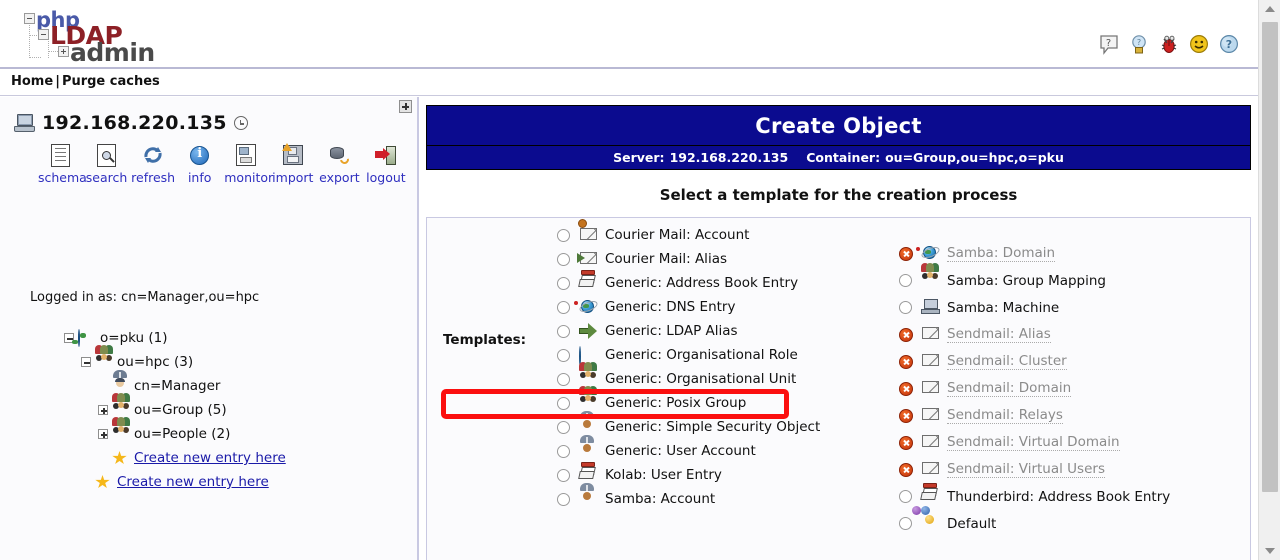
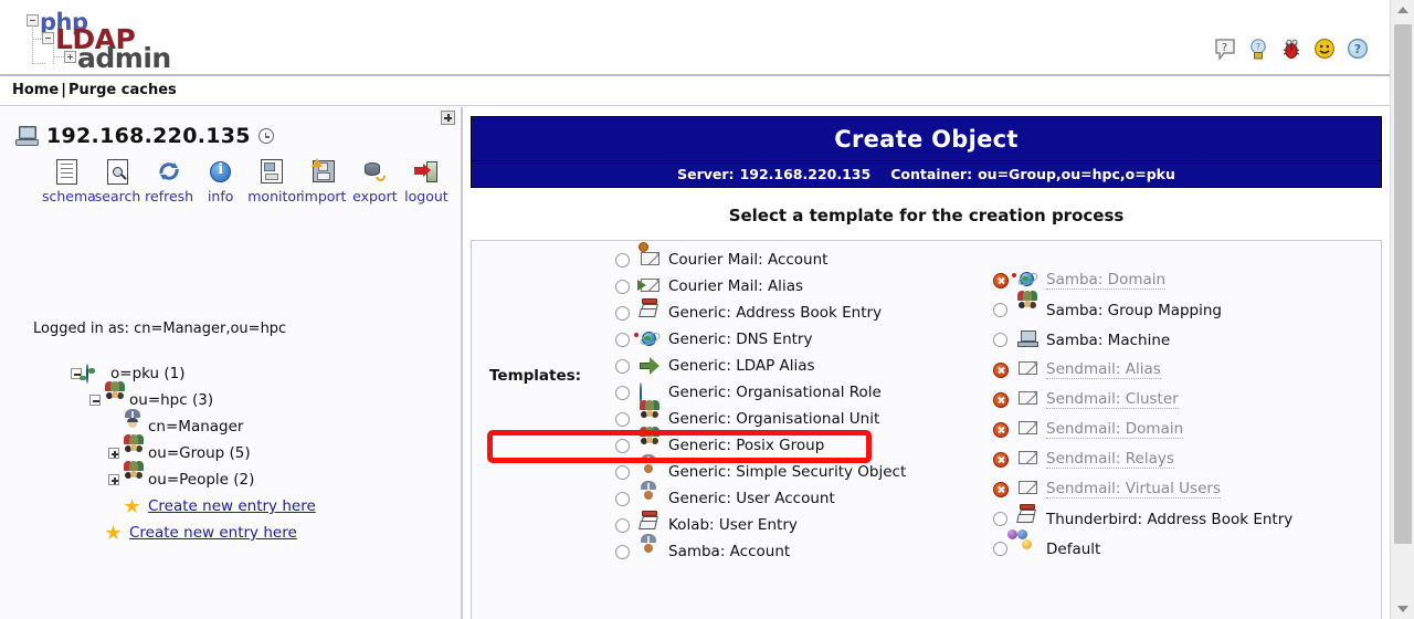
  php
  LDAP
  admin
  ?
  ?
  ?
  Home | Purge caches
  192.168.220.135
  schema
  search
  refresh
  info
  monito
  import
  export
  logout
  Logged in as: cn=Manager,ou=hpc
  o=pku (1)
  ou=hpc (3)
  cn=Manager
  ou=Group (5)
  ou=People (2)
  Create new entry here
  Create new entry here
  Create Object
  Server:
  192.168.220.135
  Container:
  ou=Group,ou=hpc,o=pku
  Select a template for the creation process
  Templates:
  Courier Mail: Account
  Courier Mail: Alias
  Generic: Address Book Entry
  Generic: DNS Entry
  Generic: LDAP Alias
  Generic: Organisational Role
  Generic: Organisational Unit
  Generic: Posix Group
  Generic: Simple Security Object
  Generic: User Account
  Kolab: User Entry
  Samba: Account
  Samba: Domain
  Samba: Group Mapping
  Samba: Machine
  Sendmail: Alias
  Sendmail: Cluster
  Sendmail: Domain
  Sendmail: Relays
- Sendmail: Virtual Domain
  Sendmail: Virtual Users
  Thunderbird: Address Book Entry
  Default
